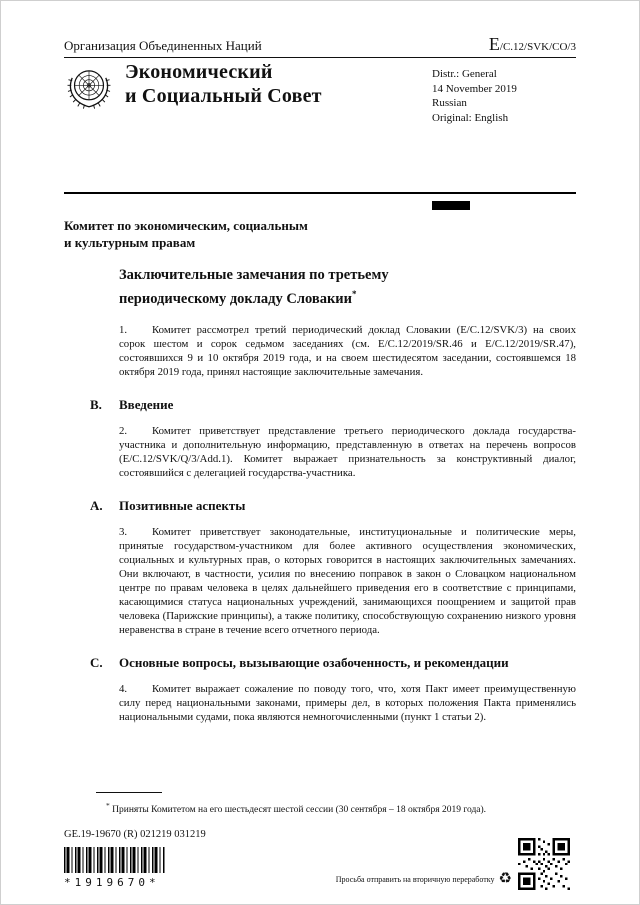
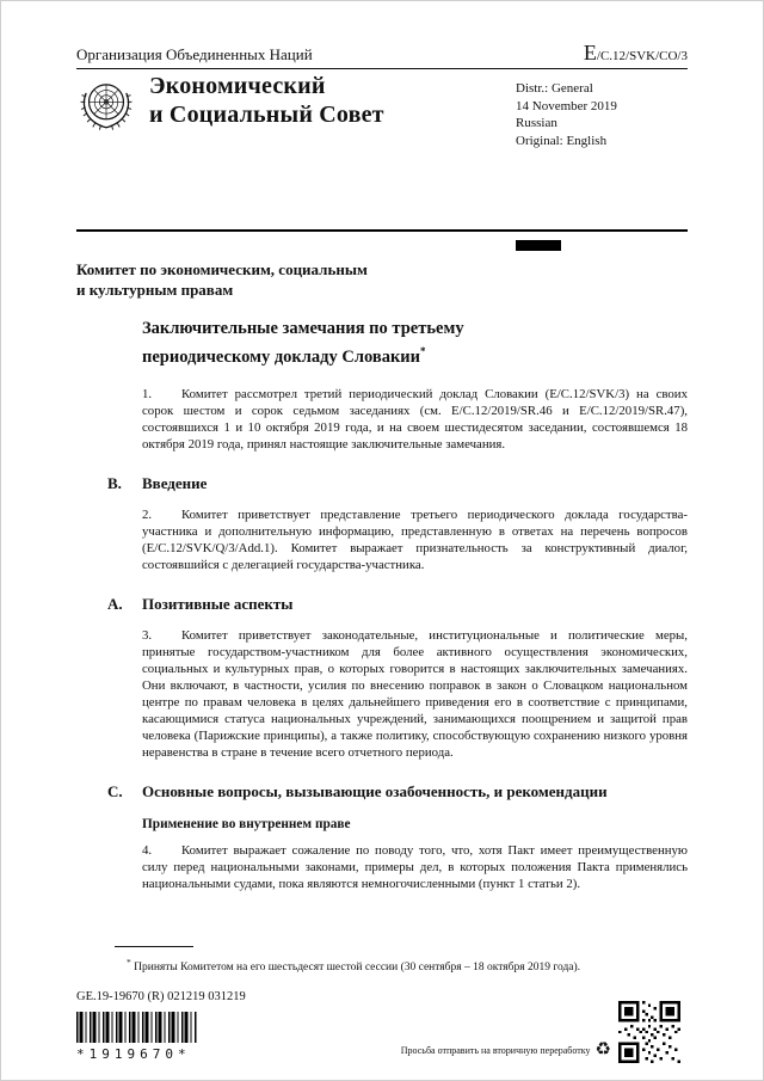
  Организация Объединенных Наций
  E/C.12/SVK/CO/3
  Экономический
  и Социальный Совет
  Distr.: General
  14 November 2019
  Russian
  Original: English
  Комитет по экономическим, социальным
  и культурным правам
  Заключительные замечания по третьему
  периодическому докладу Словакии*
- 1. Комитет рассмотрел третий периодический доклад Словакии (E/C.12/SVK/3) на своих сорок шестом и сорок седьмом заседаниях (см. E/C.12/2019/SR.46 и E/C.12/2019/SR.47), состоявшихся 9 и 10 октября 2019 года, и на своем шестидесятом заседании, состоявшемся 18 октября 2019 года, принял настоящие заключительные замечания.
+ 1. Комитет рассмотрел третий периодический доклад Словакии (E/C.12/SVK/3) на своих сорок шестом и сорок седьмом заседаниях (см. E/C.12/2019/SR.46 и E/C.12/2019/SR.47), состоявшихся 1 и 10 октября 2019 года, и на своем шестидесятом заседании, состоявшемся 18 октября 2019 года, принял настоящие заключительные замечания.
  B. Введение
  2. Комитет приветствует представление третьего периодического доклада государства-участника и дополнительную информацию, представленную в ответах на перечень вопросов (E/C.12/SVK/Q/3/Add.1). Комитет выражает признательность за конструктивный диалог, состоявшийся с делегацией государства-участника.
  A. Позитивные аспекты
  3. Комитет приветствует законодательные, институциональные и политические меры, принятые государством-участником для более активного осуществления экономических, социальных и культурных прав, о которых говорится в настоящих заключительных замечаниях. Они включают, в частности, усилия по внесению поправок в закон о Словацком национальном центре по правам человека в целях дальнейшего приведения его в соответствие с принципами, касающимися статуса национальных учреждений, занимающихся поощрением и защитой прав человека (Парижские принципы), а также политику, способствующую сохранению низкого уровня неравенства в стране в течение всего отчетного периода.
  C. Основные вопросы, вызывающие озабоченность, и рекомендации
+ Применение во внутреннем праве
  4. Комитет выражает сожаление по поводу того, что, хотя Пакт имеет преимущественную силу перед национальными законами, примеры дел, в которых положения Пакта применялись национальными судами, пока являются немногочисленными (пункт 1 статьи 2).
  * Приняты Комитетом на его шестьдесят шестой сессии (30 сентября – 18 октября 2019 года).
  GE.19-19670 (R) 021219 031219
  *1919670*
  Просьба отправить на вторичную переработку
  ♻
